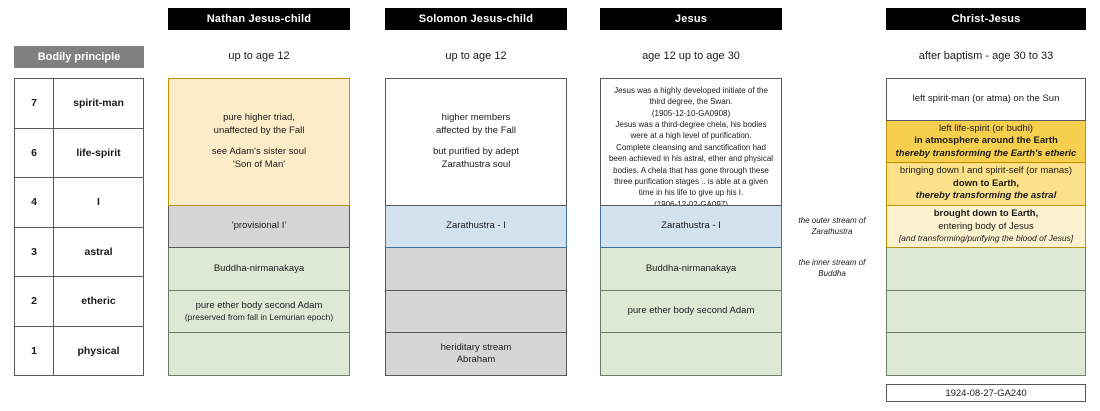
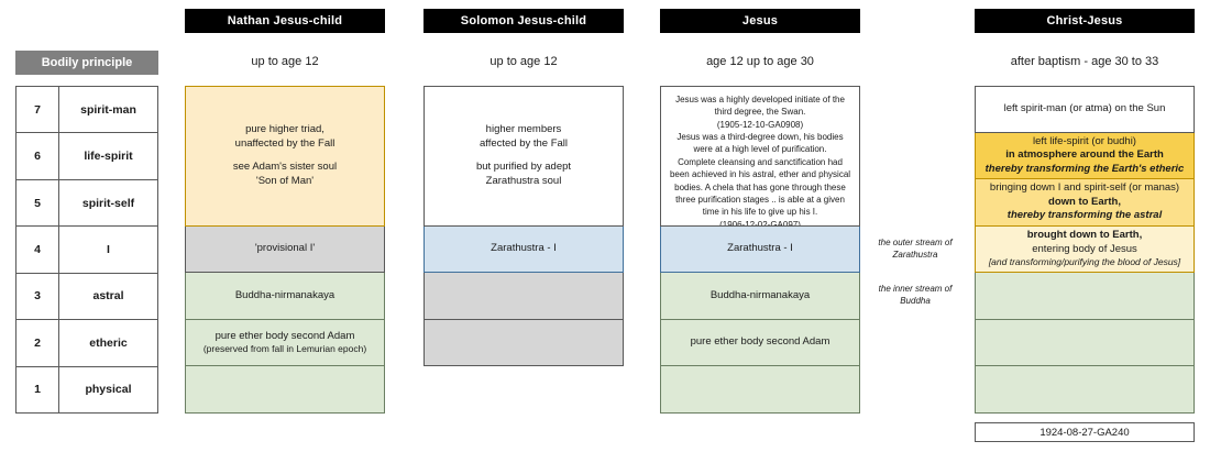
  Bodily principle
  7	spirit-man
  6	life-spirit
+ 5	spirit-self
  4	I
  3	astral
  2	etheric
  1	physical
  Nathan Jesus-child
  up to age 12
  pure higher triad,
  unaffected by the Fall
  see Adam's sister soul
  'Son of Man'
  'provisional I'
  Buddha-nirmanakaya
  pure ether body second Adam
  (preserved from fall in Lemurian epoch)
  Solomon Jesus-child
  up to age 12
  higher members
  affected by the Fall
  but purified by adept
  Zarathustra soul
  Zarathustra - I
- heriditary stream
- Abraham
  Jesus
  age 12 up to age 30
  Jesus was a highly developed initiate of the third degree, the Swan.
  (1905-12-10-GA0908)
- Jesus was a third-degree chela, his bodies were at a high level of purification.
+ Jesus was a third-degree down, his bodies were at a high level of purification.
  Complete cleansing and sanctification had been achieved in his astral, ether and physical bodies. A chela that has gone through these three purification stages .. is able at a given time in his life to give up his I.
  (1906-12-02-GA097)
  Zarathustra - I
  Buddha-nirmanakaya
  pure ether body second Adam
  the outer stream of
  Zarathustra
  the inner stream of
  Buddha
  Christ-Jesus
  after baptism - age 30 to 33
  left spirit-man (or atma) on the Sun
  left life-spirit (or budhi)
  in atmosphere around the Earth
  thereby transforming the Earth's etheric
  bringing down I and spirit-self (or manas) down to Earth,
  thereby transforming the astral
  brought down to Earth,
  entering body of Jesus
  [and transforming/purifying the blood of Jesus]
  1924-08-27-GA240
